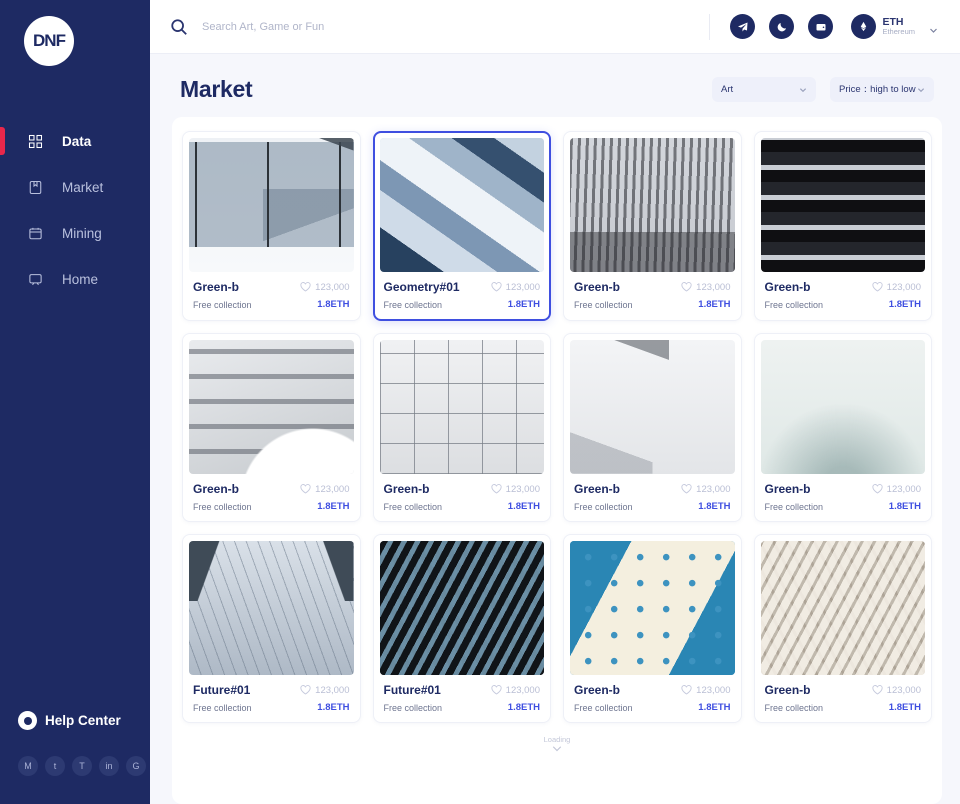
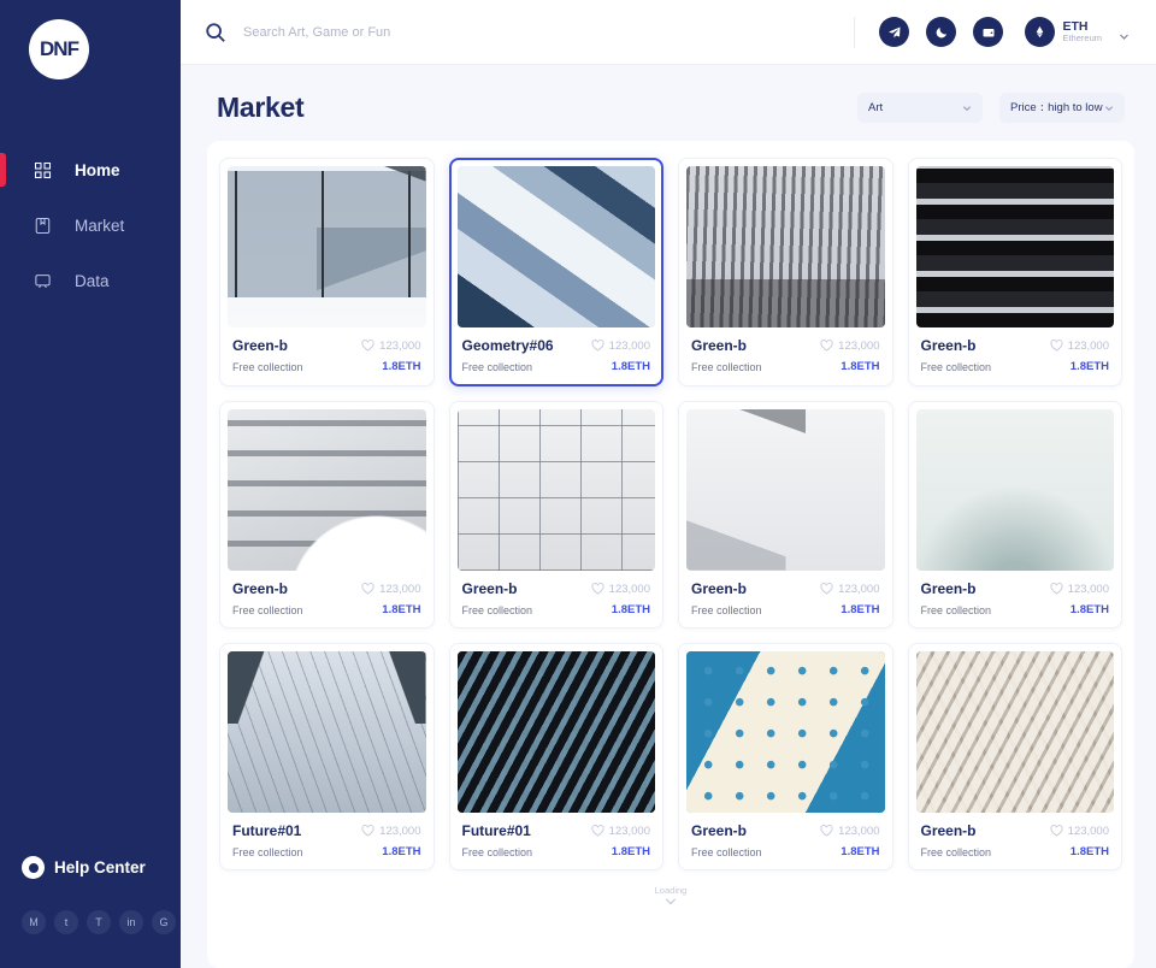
  DNF
- Data
+ Home
  Market
- Mining
- Home
+ Data
  Help Center
  M
  t
  T
  in
  G
  Search Art, Game or Fun
  ETH
  Ethereum
  Market
  Art
  Price：high to low
  Green-b
  123,000
  Free collection
  1.8ETH
- Geometry#01
+ Geometry#06
  123,000
  Free collection
  1.8ETH
  Green-b
  123,000
  Free collection
  1.8ETH
  Green-b
  123,000
  Free collection
  1.8ETH
  Green-b
  123,000
  Free collection
  1.8ETH
  Green-b
  123,000
  Free collection
  1.8ETH
  Green-b
  123,000
  Free collection
  1.8ETH
  Green-b
  123,000
  Free collection
  1.8ETH
  Future#01
  123,000
  Free collection
  1.8ETH
  Future#01
  123,000
  Free collection
  1.8ETH
  Green-b
  123,000
  Free collection
  1.8ETH
  Green-b
  123,000
  Free collection
  1.8ETH
  Loading
